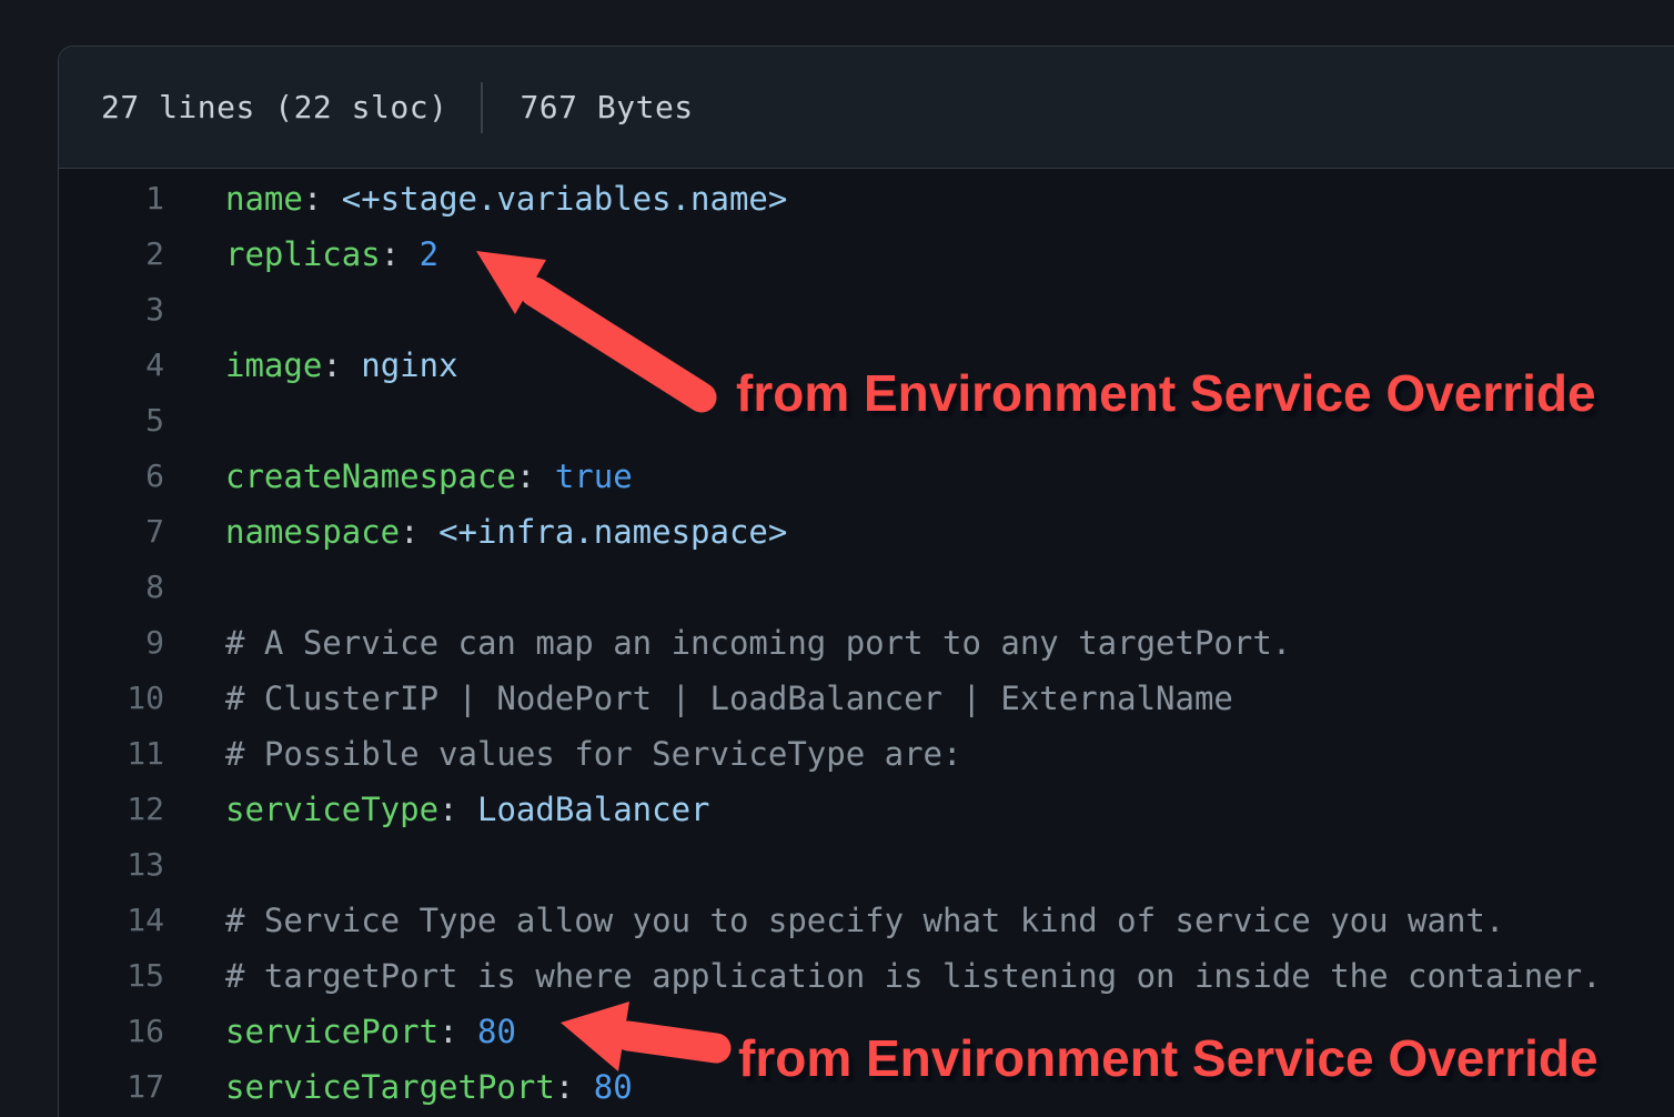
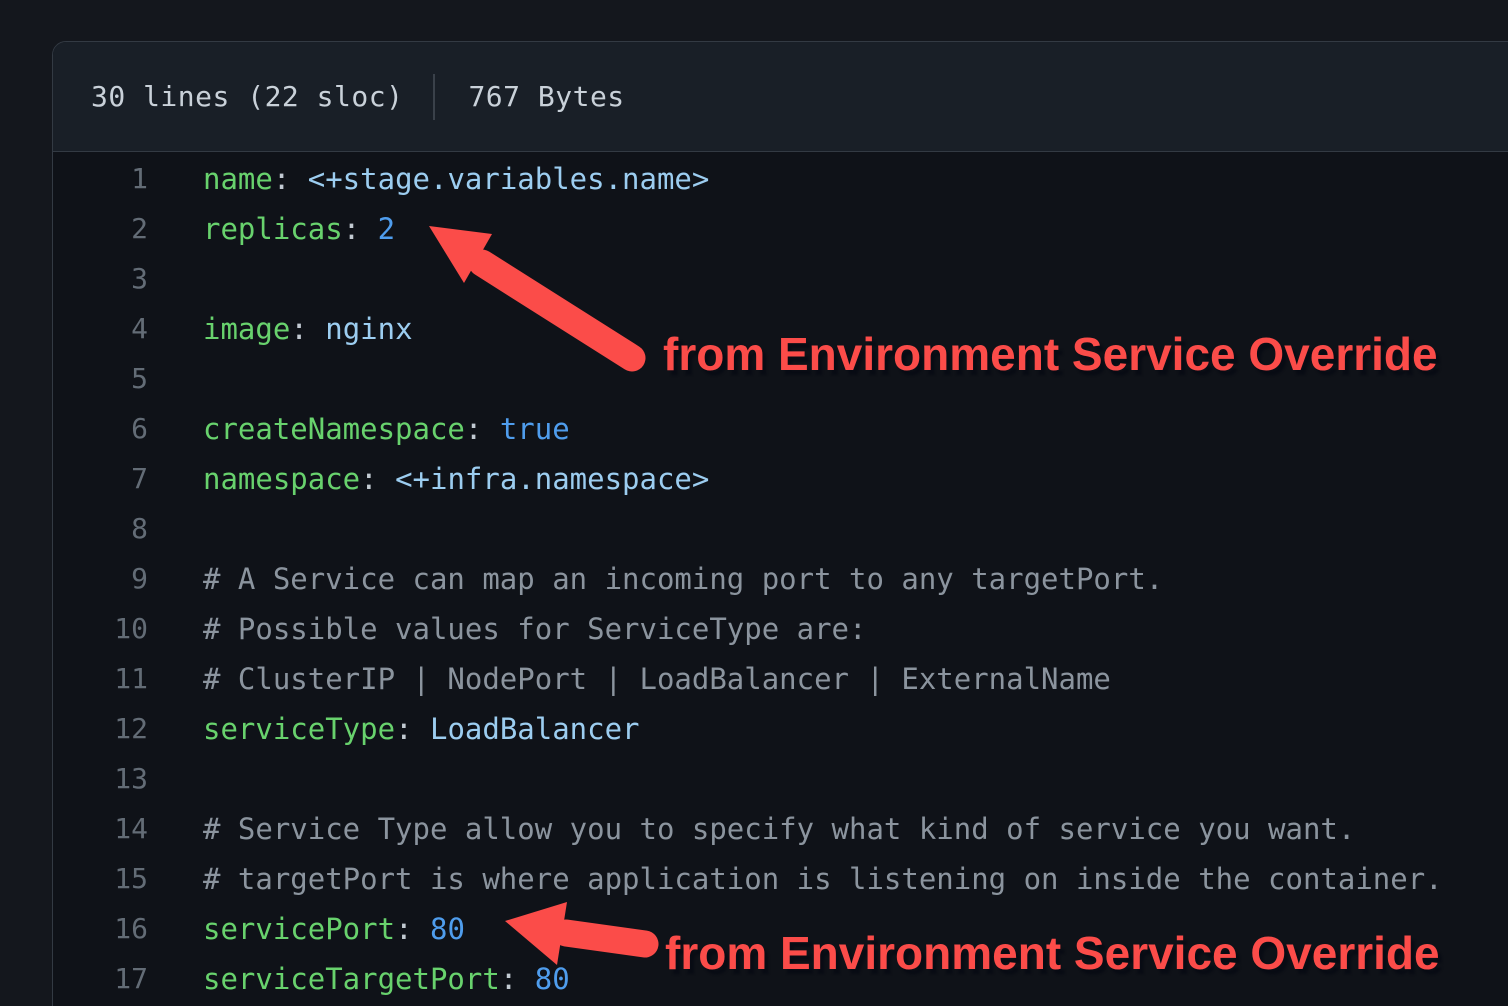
- 27 lines (22 sloc)
+ 30 lines (22 sloc)
  767 Bytes
  1
  name: <+stage.variables.name>
  2
  replicas: 2
  3
  4
  image: nginx
  5
  6
  createNamespace: true
  7
  namespace: <+infra.namespace>
  8
  9
  # A Service can map an incoming port to any targetPort.
  10
- # ClusterIP | NodePort | LoadBalancer | ExternalName
+ # Possible values for ServiceType are:
  11
- # Possible values for ServiceType are:
+ # ClusterIP | NodePort | LoadBalancer | ExternalName
  12
  serviceType: LoadBalancer
  13
  14
  # Service Type allow you to specify what kind of service you want.
  15
  # targetPort is where application is listening on inside the container.
  16
  servicePort: 80
  17
  serviceTargetPort: 80
  from Environment Service Override
  from Environment Service Override
